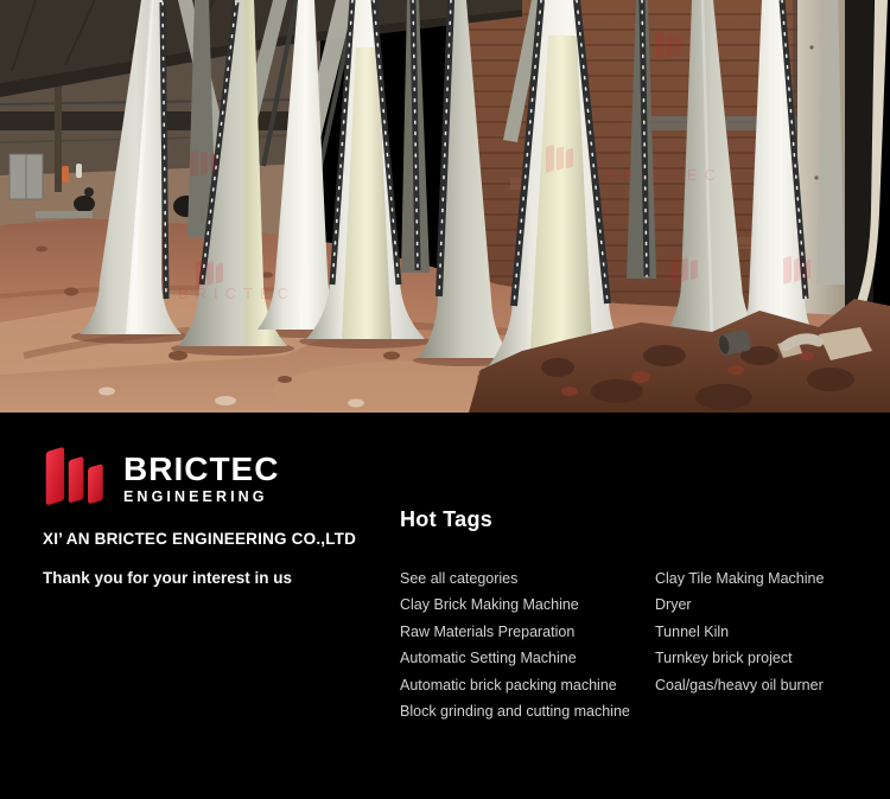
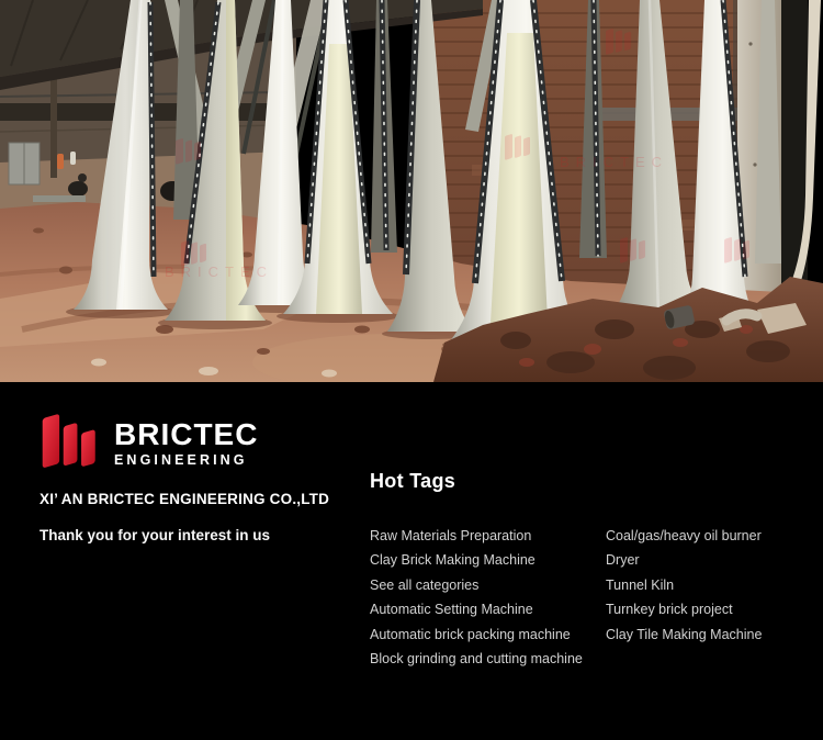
  BRICTEC
  BRICTEC
  BRICTEC
  ENGINEERING
  XI’ AN BRICTEC ENGINEERING CO.,LTD
  Thank you for your interest in us
  Hot Tags
- See all categories
+ Raw Materials Preparation
  Clay Brick Making Machine
- Raw Materials Preparation
+ See all categories
  Automatic Setting Machine
  Automatic brick packing machine
  Block grinding and cutting machine
- Clay Tile Making Machine
+ Coal/gas/heavy oil burner
  Dryer
  Tunnel Kiln
  Turnkey brick project
- Coal/gas/heavy oil burner
+ Clay Tile Making Machine
